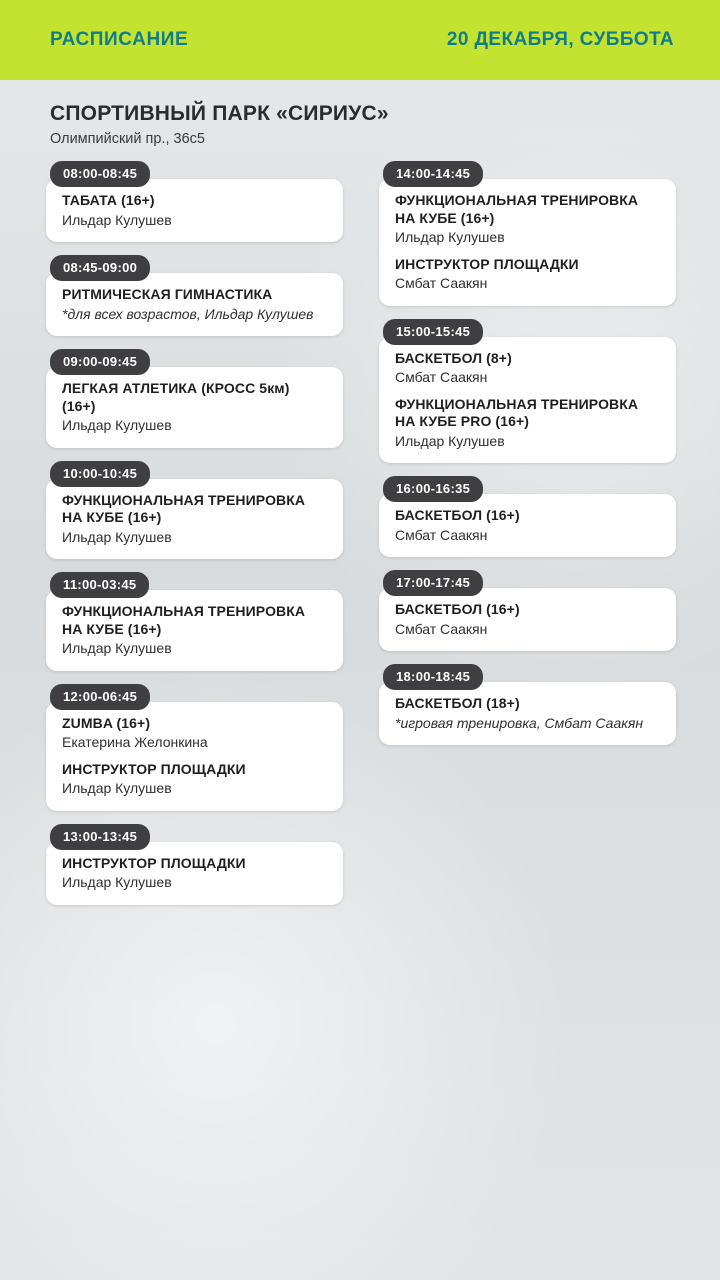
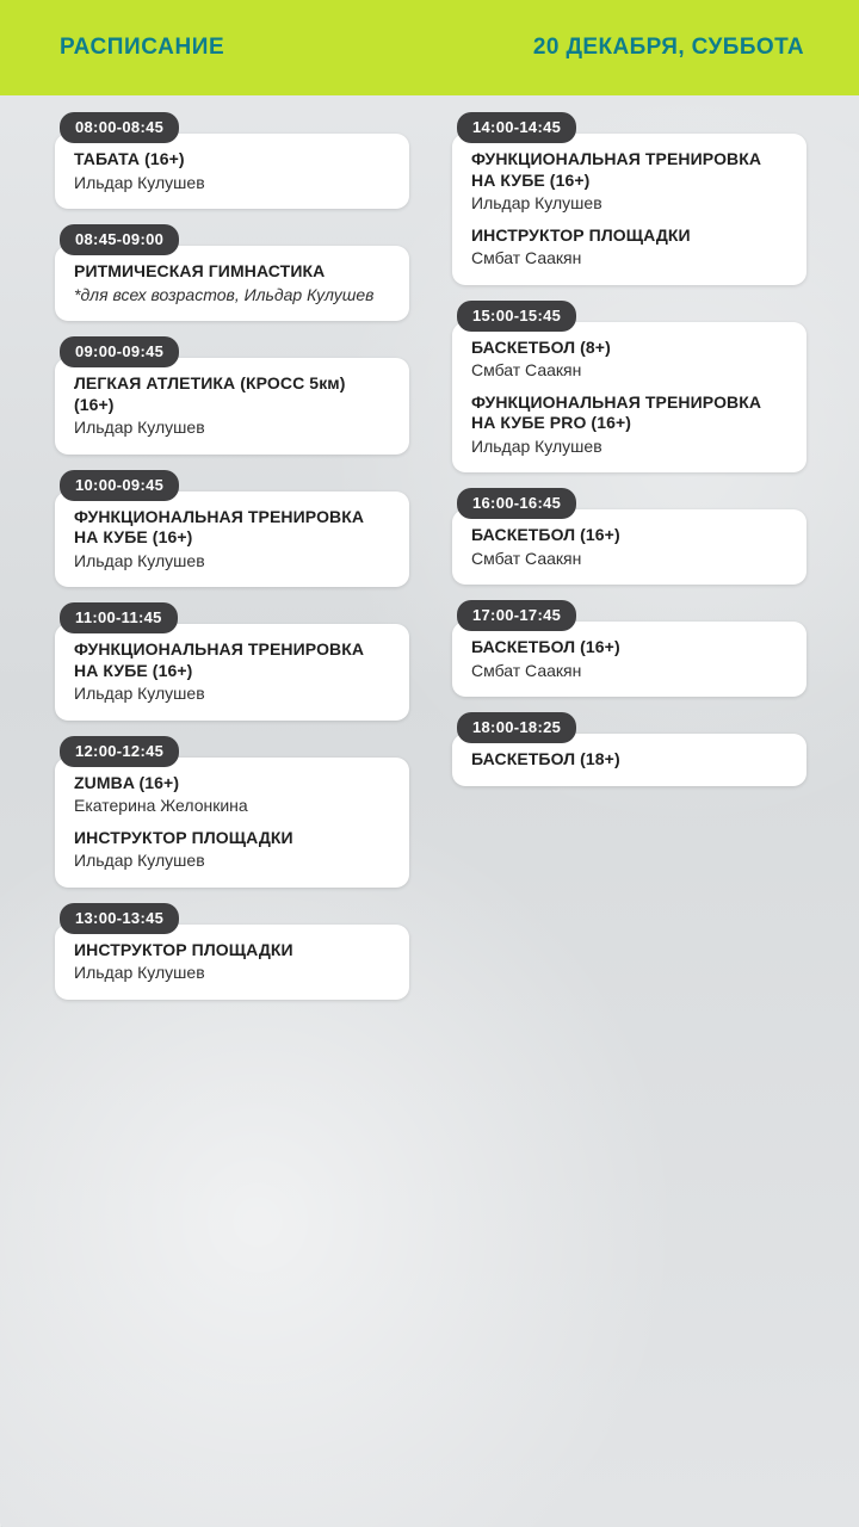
  РАСПИСАНИЕ
  20 ДЕКАБРЯ, СУББОТА
- СПОРТИВНЫЙ ПАРК «СИРИУС»
- Олимпийский пр., 36с5
  08:00-08:45
  ТАБАТА (16+)
  Ильдар Кулушев
  08:45-09:00
  РИТМИЧЕСКАЯ ГИМНАСТИКА
  *для всех возрастов, Ильдар Кулушев
  09:00-09:45
  ЛЕГКАЯ АТЛЕТИКА (КРОСС 5км) (16+)
  Ильдар Кулушев
- 10:00-10:45
+ 10:00-09:45
  ФУНКЦИОНАЛЬНАЯ ТРЕНИРОВКА НА КУБЕ (16+)
  Ильдар Кулушев
- 11:00-03:45
+ 11:00-11:45
  ФУНКЦИОНАЛЬНАЯ ТРЕНИРОВКА НА КУБЕ (16+)
  Ильдар Кулушев
- 12:00-06:45
+ 12:00-12:45
  ZUMBA (16+)
  Екатерина Желонкина
  ИНСТРУКТОР ПЛОЩАДКИ
  Ильдар Кулушев
  13:00-13:45
  ИНСТРУКТОР ПЛОЩАДКИ
  Ильдар Кулушев
  14:00-14:45
  ФУНКЦИОНАЛЬНАЯ ТРЕНИРОВКА НА КУБЕ (16+)
  Ильдар Кулушев
  ИНСТРУКТОР ПЛОЩАДКИ
  Смбат Саакян
  15:00-15:45
  БАСКЕТБОЛ (8+)
  Смбат Саакян
  ФУНКЦИОНАЛЬНАЯ ТРЕНИРОВКА НА КУБЕ PRO (16+)
  Ильдар Кулушев
- 16:00-16:35
+ 16:00-16:45
  БАСКЕТБОЛ (16+)
  Смбат Саакян
  17:00-17:45
  БАСКЕТБОЛ (16+)
  Смбат Саакян
- 18:00-18:45
+ 18:00-18:25
  БАСКЕТБОЛ (18+)
- *игровая тренировка, Смбат Саакян
